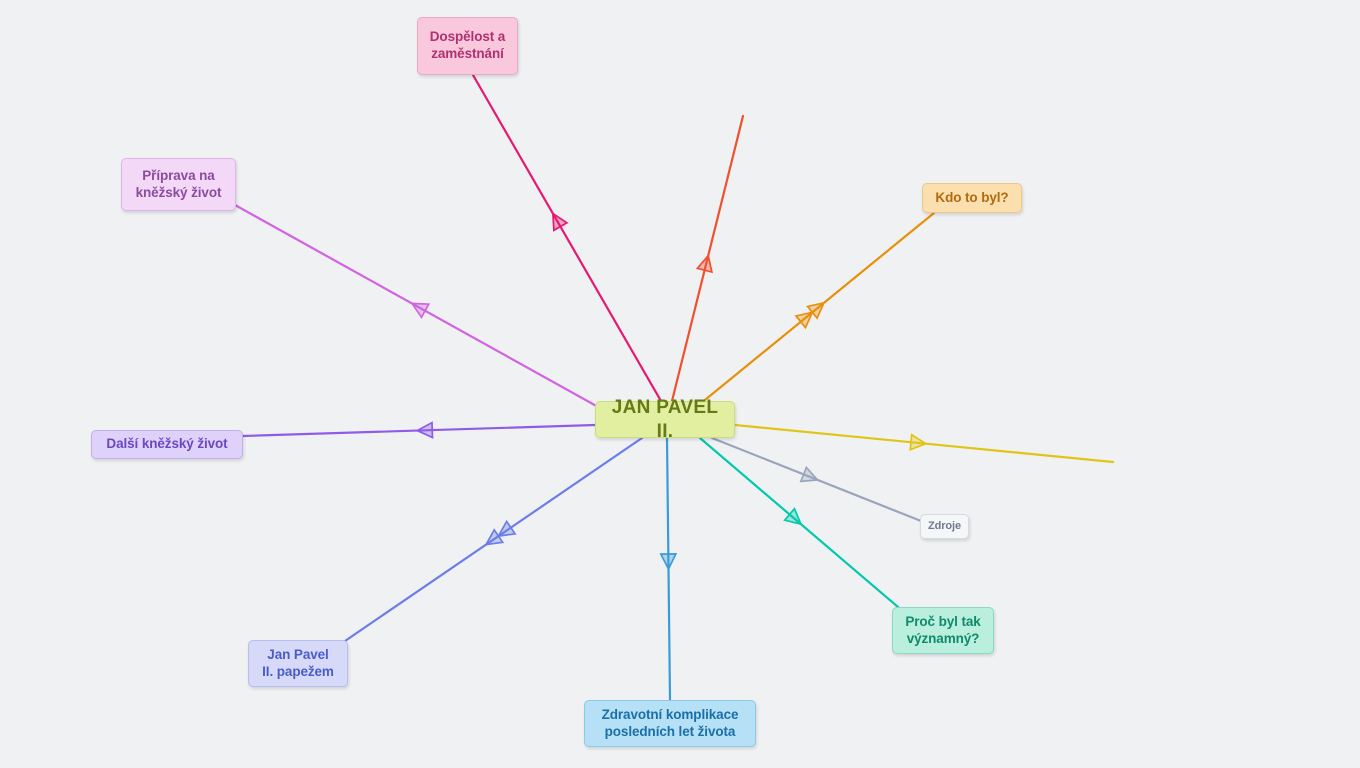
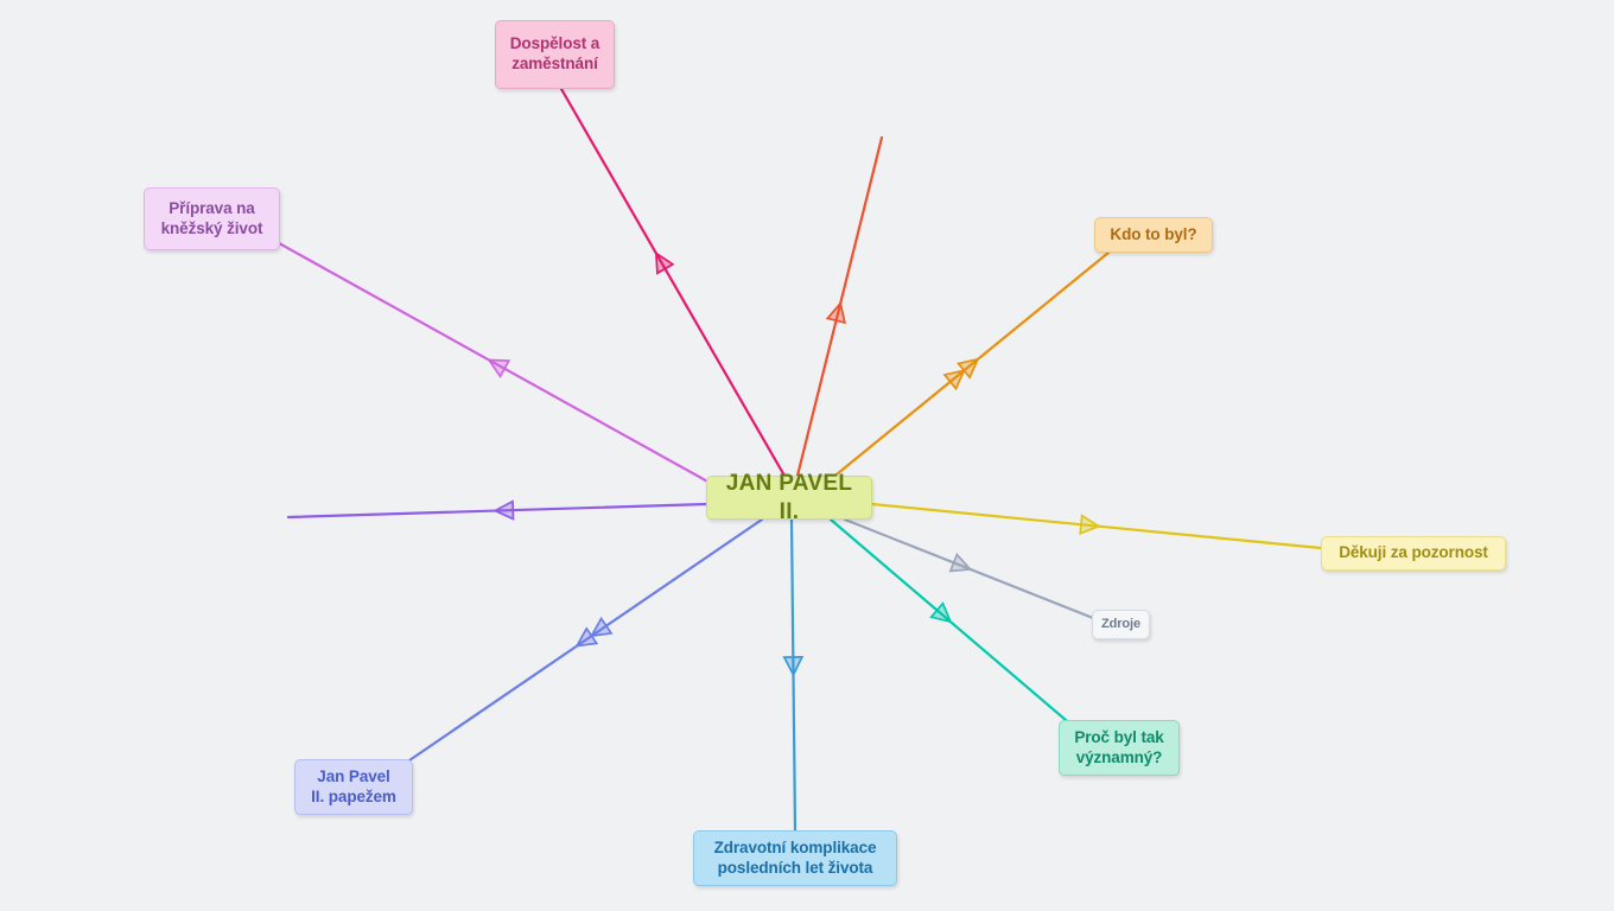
  Dospělost a
  zaměstnání
  Kdo to byl?
  Příprava na
  kněžský život
- Další kněžský život
  Jan Pavel
  II. papežem
  Zdravotní komplikace
  posledních let života
  Proč byl tak
  významný?
  Zdroje
+ Děkuji za pozornost
  JAN PAVEL II.
